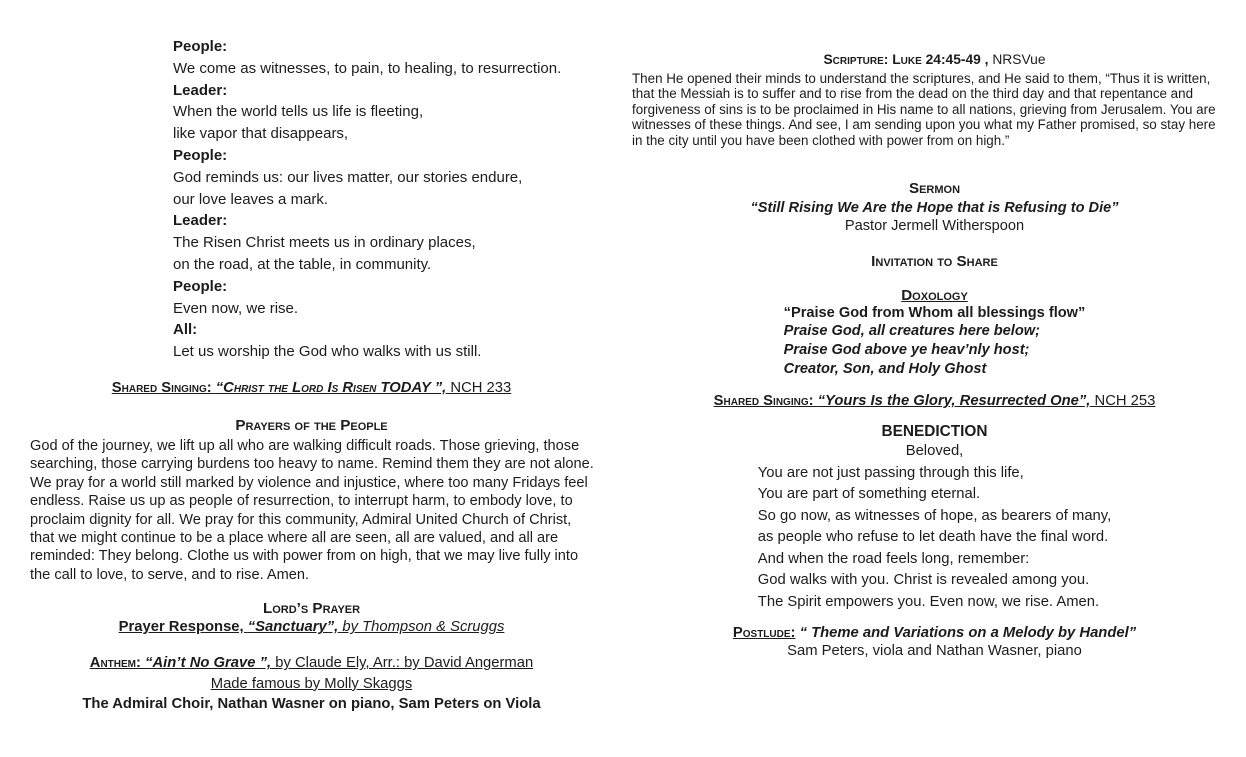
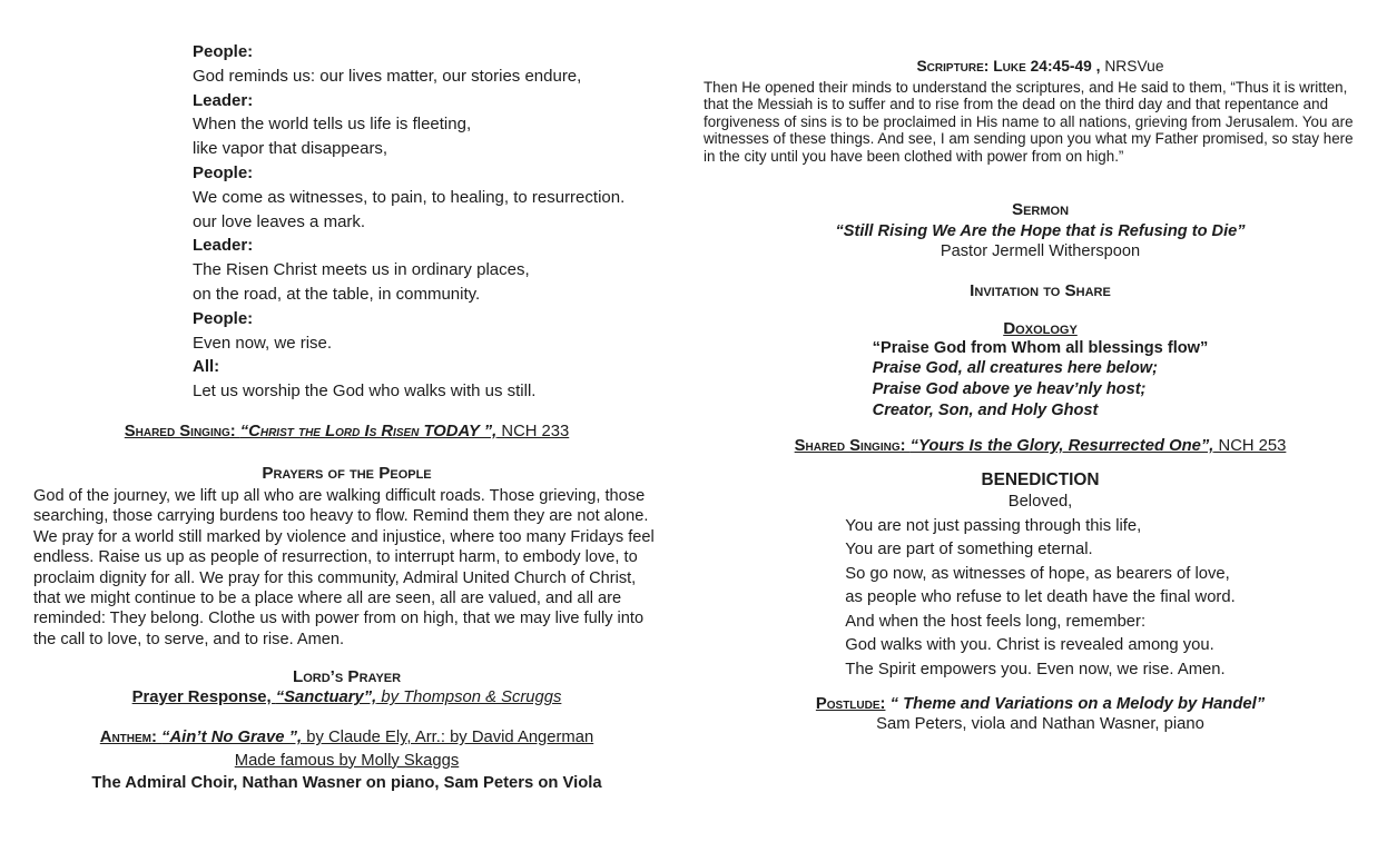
  People:
- We come as witnesses, to pain, to healing, to resurrection.
+ God reminds us: our lives matter, our stories endure,
  Leader:
  When the world tells us life is fleeting,
  like vapor that disappears,
  People:
- God reminds us: our lives matter, our stories endure,
+ We come as witnesses, to pain, to healing, to resurrection.
  our love leaves a mark.
  Leader:
  The Risen Christ meets us in ordinary places,
  on the road, at the table, in community.
  People:
  Even now, we rise.
  All:
  Let us worship the God who walks with us still.
  Shared Singing: “Christ the Lord Is Risen TODAY ”, NCH 233
  Prayers of the People
- God of the journey, we lift up all who are walking difficult roads. Those grieving, those searching, those carrying burdens too heavy to name. Remind them they are not alone. We pray for a world still marked by violence and injustice, where too many Fridays feel endless. Raise us up as people of resurrection, to interrupt harm, to embody love, to proclaim dignity for all. We pray for this community, Admiral United Church of Christ, that we might continue to be a place where all are seen, all are valued, and all are reminded: They belong. Clothe us with power from on high, that we may live fully into the call to love, to serve, and to rise. Amen.
+ God of the journey, we lift up all who are walking difficult roads. Those grieving, those searching, those carrying burdens too heavy to flow. Remind them they are not alone. We pray for a world still marked by violence and injustice, where too many Fridays feel endless. Raise us up as people of resurrection, to interrupt harm, to embody love, to proclaim dignity for all. We pray for this community, Admiral United Church of Christ, that we might continue to be a place where all are seen, all are valued, and all are reminded: They belong. Clothe us with power from on high, that we may live fully into the call to love, to serve, and to rise. Amen.
  Lord’s Prayer
  Prayer Response, “Sanctuary”, by Thompson & Scruggs
  Anthem: “Ain’t No Grave ”, by Claude Ely, Arr.: by David Angerman
  Made famous by Molly Skaggs
  The Admiral Choir, Nathan Wasner on piano, Sam Peters on Viola
  Scripture: Luke 24:45-49 , NRSVue
  Then He opened their minds to understand the scriptures, and He said to them, “Thus it is written, that the Messiah is to suffer and to rise from the dead on the third day and that repentance and forgiveness of sins is to be proclaimed in His name to all nations, grieving from Jerusalem. You are witnesses of these things. And see, I am sending upon you what my Father promised, so stay here in the city until you have been clothed with power from on high.”
  Sermon
  “Still Rising We Are the Hope that is Refusing to Die”
  Pastor Jermell Witherspoon
  Invitation to Share
  Doxology
  “Praise God from Whom all blessings flow”
  Praise God, all creatures here below;
  Praise God above ye heav’nly host;
  Creator, Son, and Holy Ghost
  Shared Singing: “Yours Is the Glory, Resurrected One”, NCH 253
  BENEDICTION
  Beloved,
  You are not just passing through this life,
  You are part of something eternal.
- So go now, as witnesses of hope, as bearers of many,
+ So go now, as witnesses of hope, as bearers of love,
  as people who refuse to let death have the final word.
- And when the road feels long, remember:
+ And when the host feels long, remember:
  God walks with you. Christ is revealed among you.
  The Spirit empowers you. Even now, we rise. Amen.
  Postlude: “ Theme and Variations on a Melody by Handel”
  Sam Peters, viola and Nathan Wasner, piano
